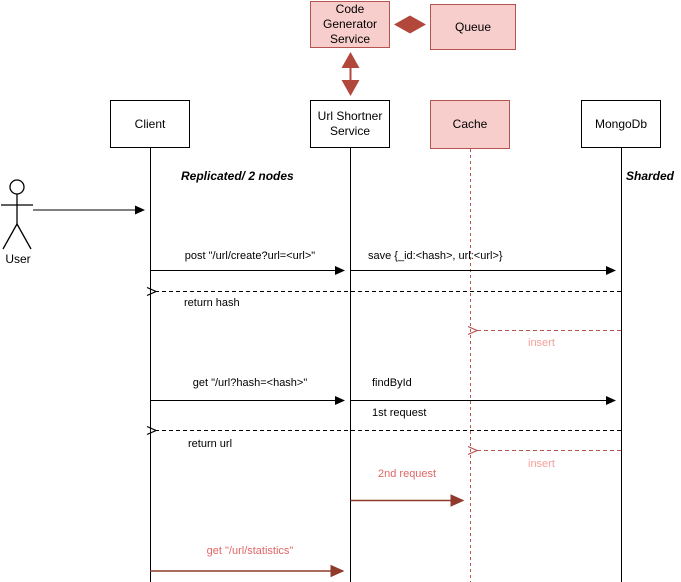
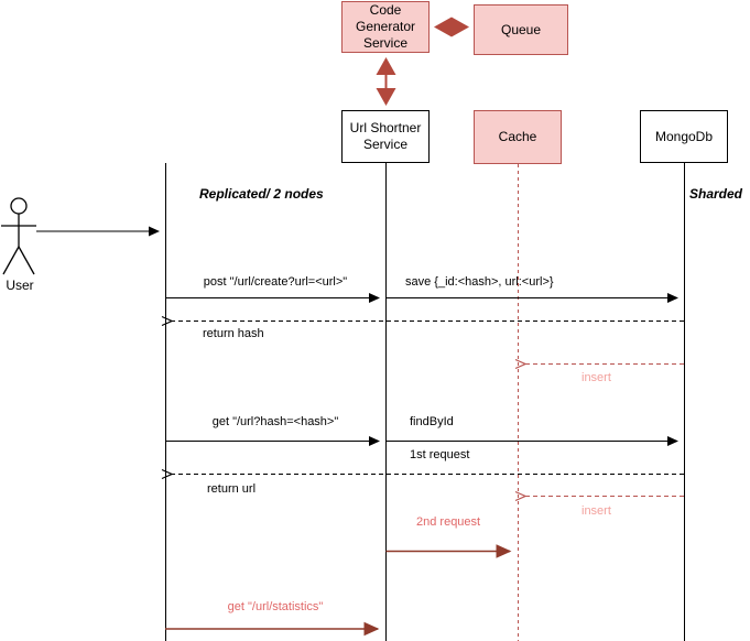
  Code Generator Service
  Queue
- Client
  Url Shortner Service
  Cache
  MongoDb
  Replicated/ 2 nodes
  Sharded
  User
  post "/url/create?url=<url>"
  save {_id:<hash>, url:<url>}
  return hash
  insert
  get "/url?hash=<hash>"
  findById
  1st request
  return url
  insert
  2nd request
  get "/url/statistics"
